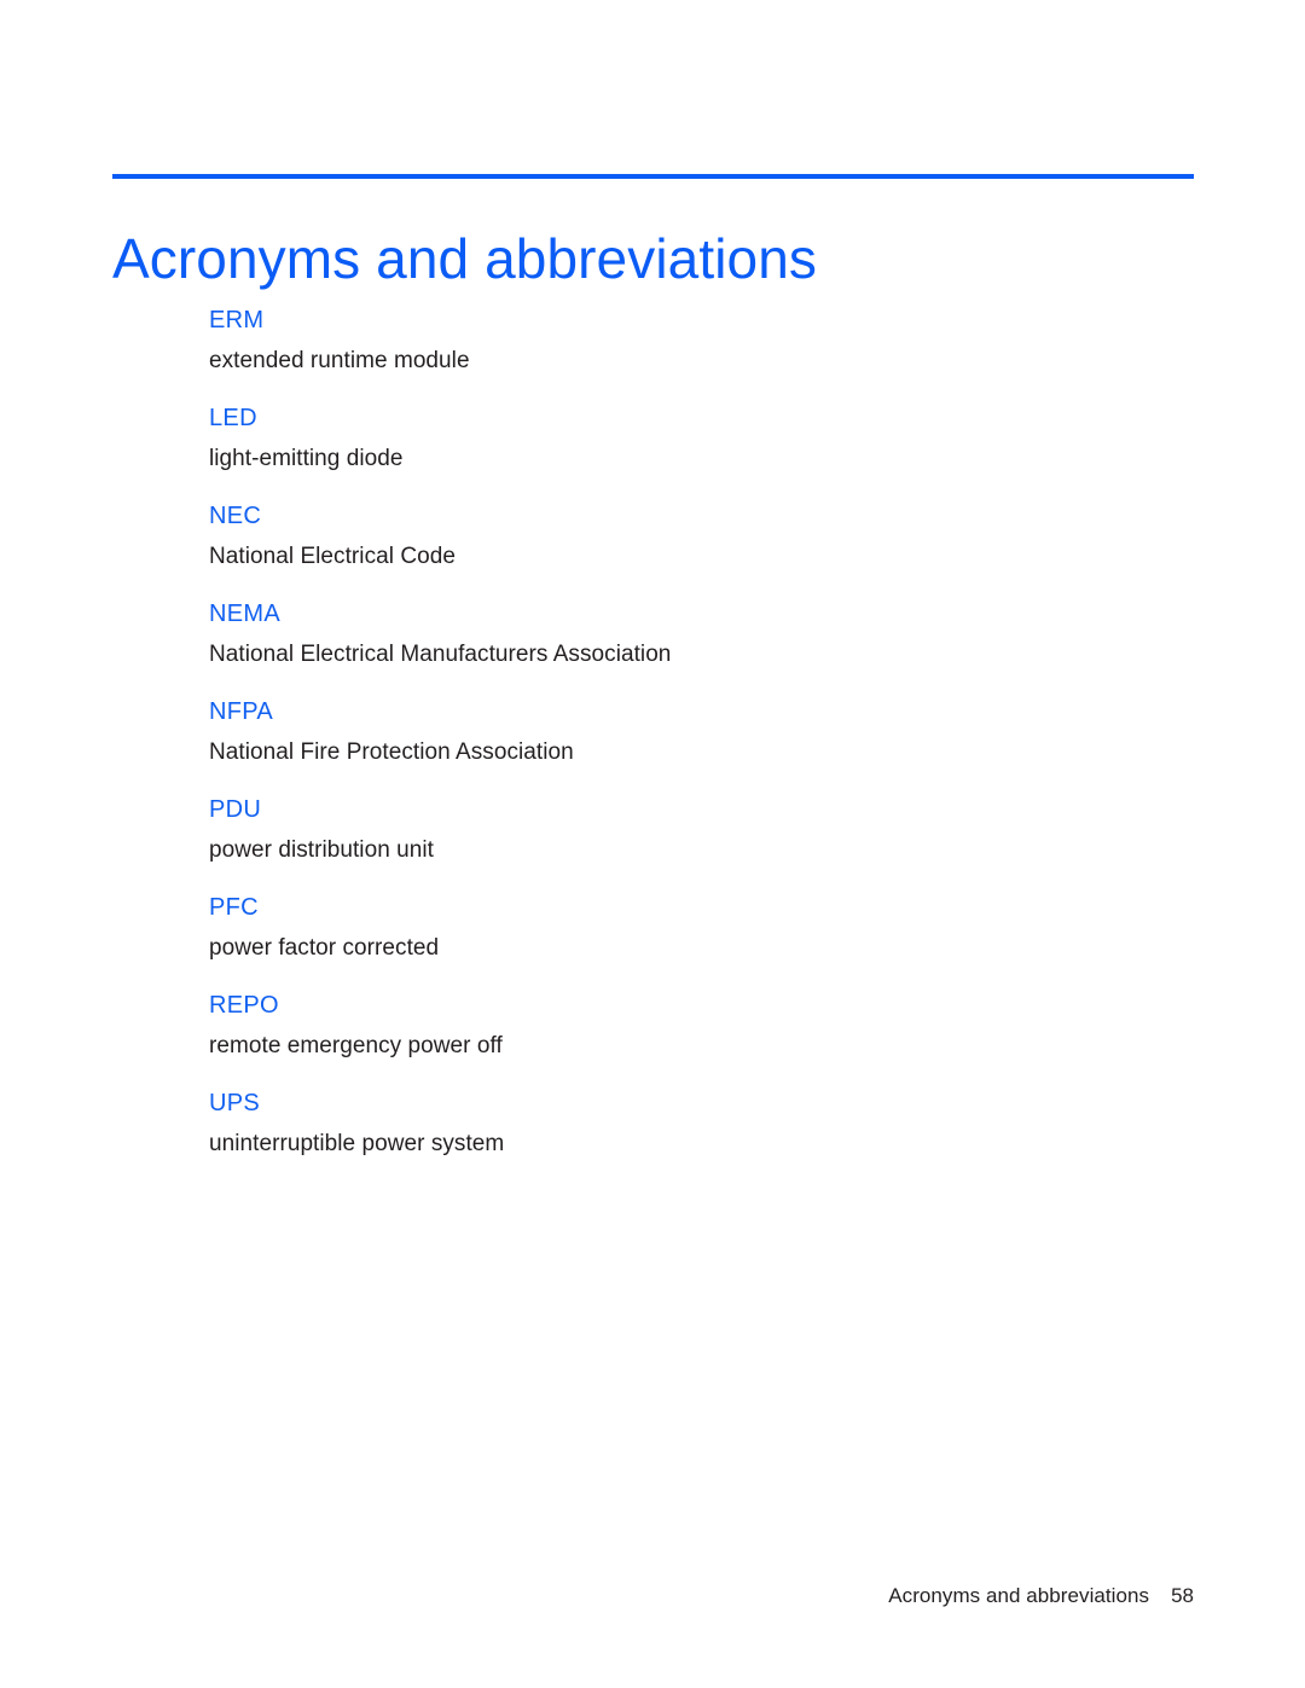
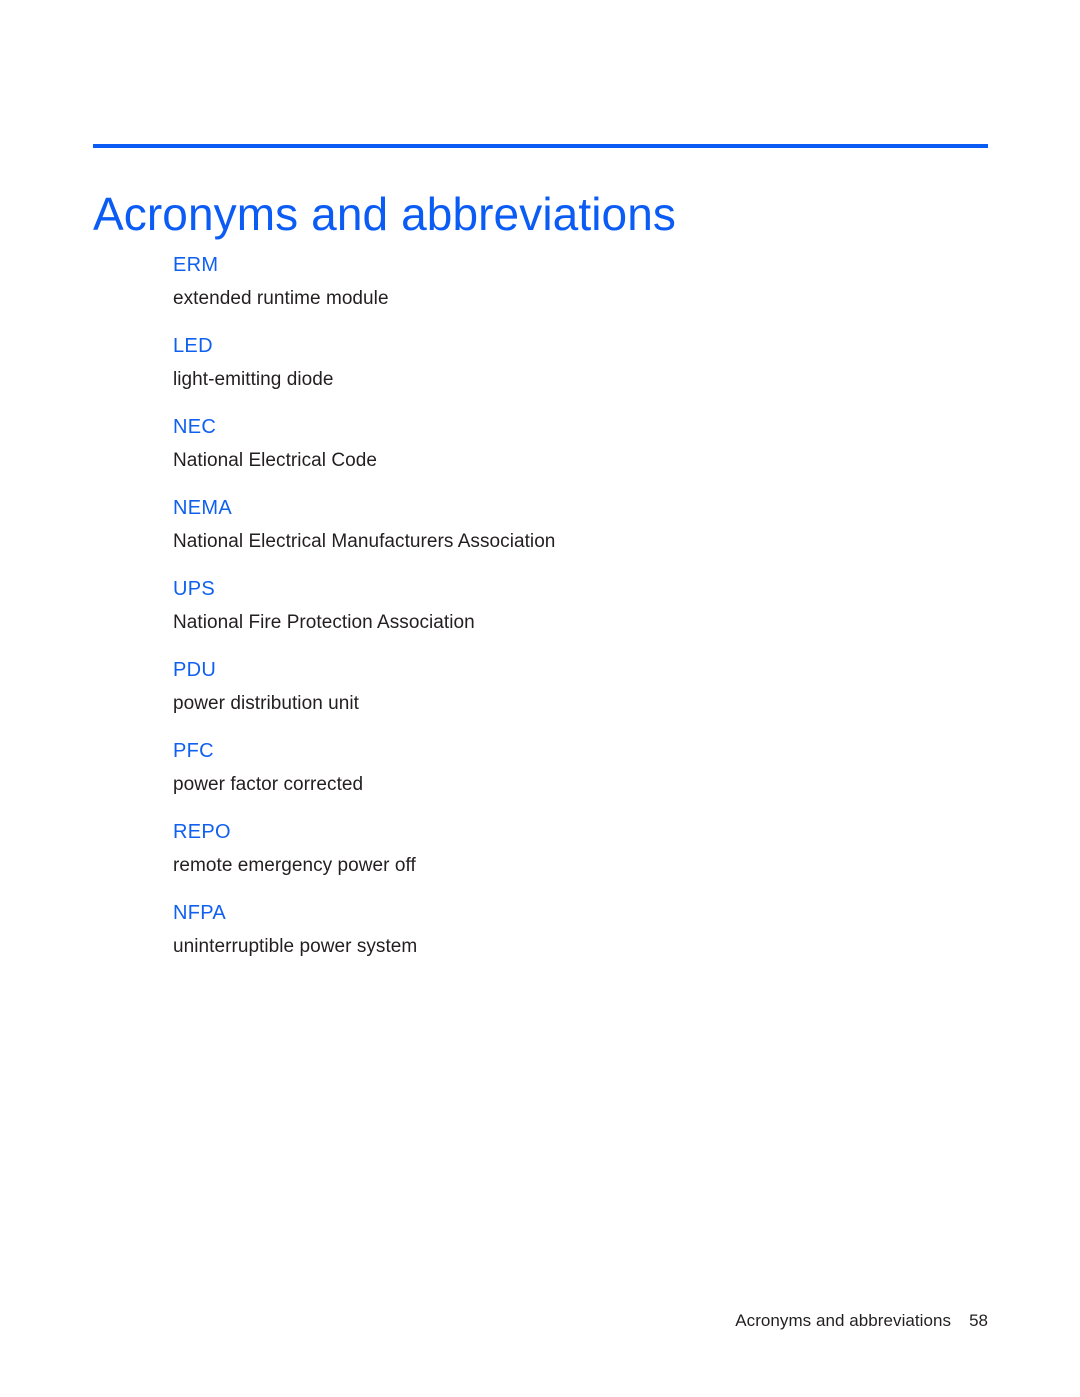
  Acronyms and abbreviations
  ERM
  extended runtime module
  LED
  light-emitting diode
  NEC
  National Electrical Code
  NEMA
  National Electrical Manufacturers Association
- NFPA
+ UPS
  National Fire Protection Association
  PDU
  power distribution unit
  PFC
  power factor corrected
  REPO
  remote emergency power off
- UPS
+ NFPA
  uninterruptible power system
  Acronyms and abbreviations 58
